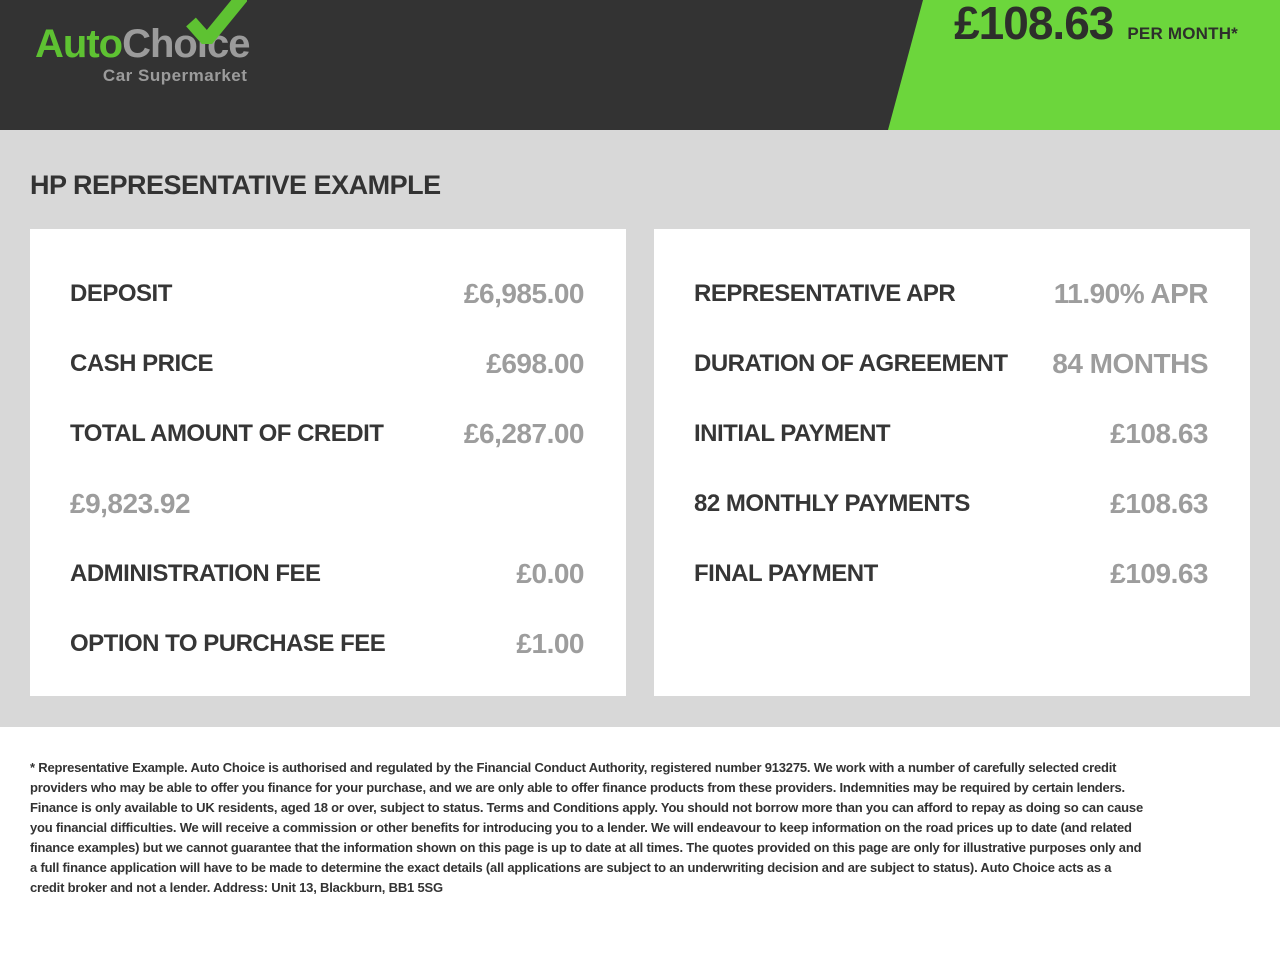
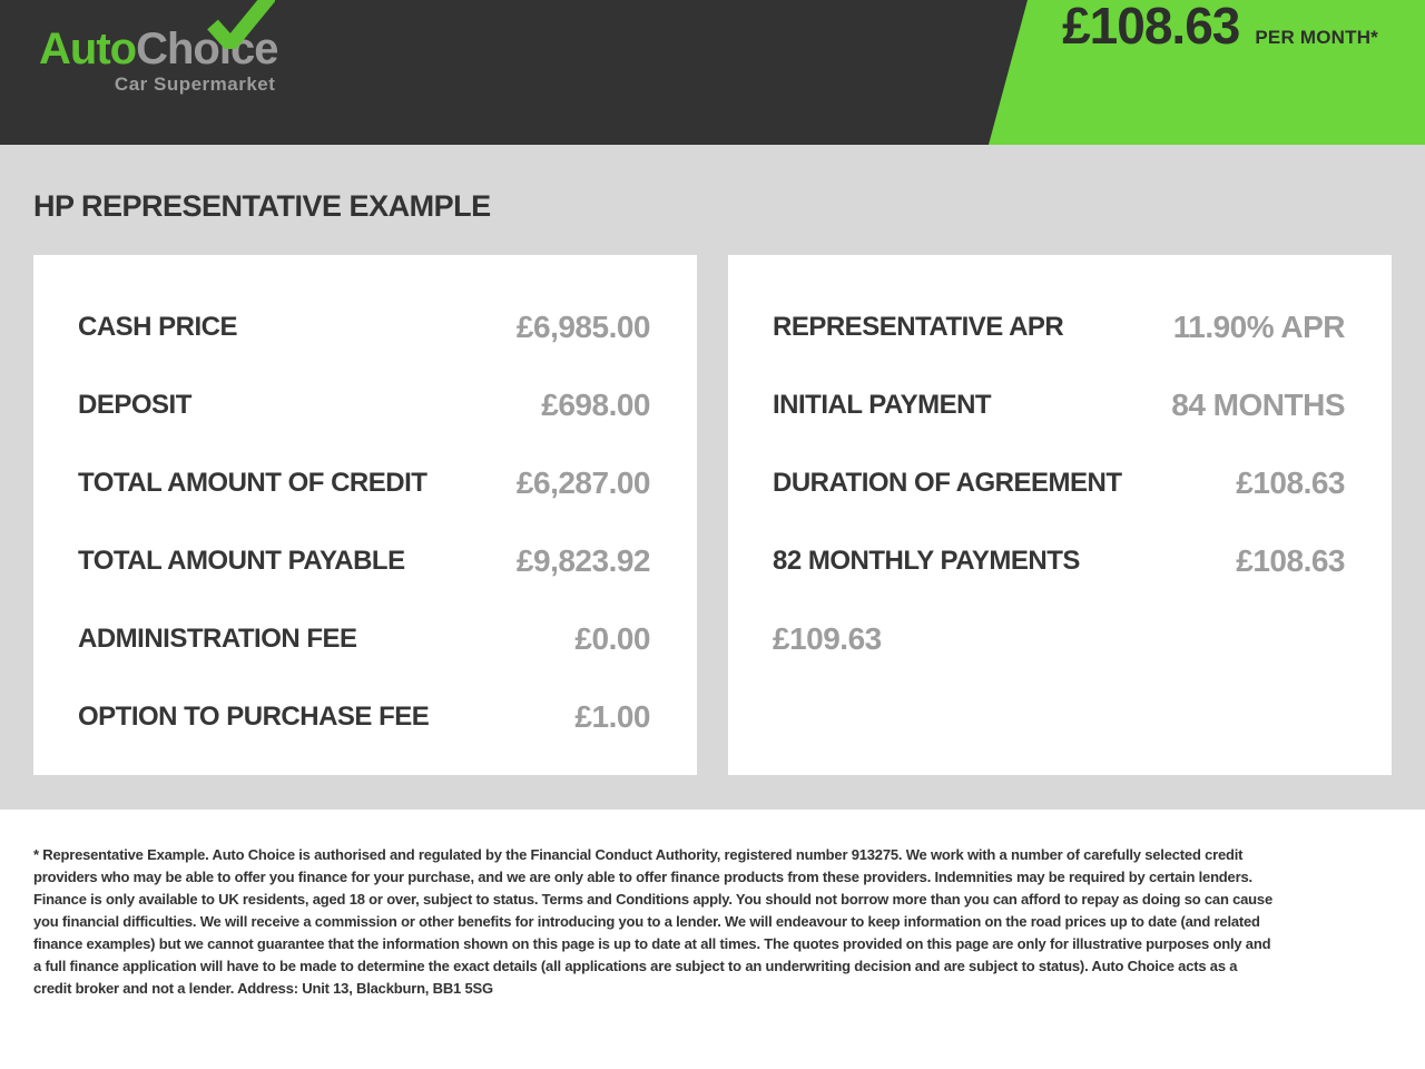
  AutoChoice
  Car Supermarket
  £108.63
  PER MONTH*
  HP REPRESENTATIVE EXAMPLE
- DEPOSIT
+ CASH PRICE
  £6,985.00
- CASH PRICE
+ DEPOSIT
  £698.00
  TOTAL AMOUNT OF CREDIT
  £6,287.00
+ TOTAL AMOUNT PAYABLE
  £9,823.92
  ADMINISTRATION FEE
  £0.00
  OPTION TO PURCHASE FEE
  £1.00
  REPRESENTATIVE APR
  11.90% APR
- DURATION OF AGREEMENT
+ INITIAL PAYMENT
  84 MONTHS
- INITIAL PAYMENT
+ DURATION OF AGREEMENT
  £108.63
  82 MONTHLY PAYMENTS
  £108.63
- FINAL PAYMENT
  £109.63
  * Representative Example. Auto Choice is authorised and regulated by the Financial Conduct Authority, registered number 913275. We work with a number of carefully selected credit providers who may be able to offer you finance for your purchase, and we are only able to offer finance products from these providers. Indemnities may be required by certain lenders. Finance is only available to UK residents, aged 18 or over, subject to status. Terms and Conditions apply. You should not borrow more than you can afford to repay as doing so can cause you financial difficulties. We will receive a commission or other benefits for introducing you to a lender. We will endeavour to keep information on the road prices up to date (and related finance examples) but we cannot guarantee that the information shown on this page is up to date at all times. The quotes provided on this page are only for illustrative purposes only and a full finance application will have to be made to determine the exact details (all applications are subject to an underwriting decision and are subject to status). Auto Choice acts as a credit broker and not a lender. Address: Unit 13, Blackburn, BB1 5SG
